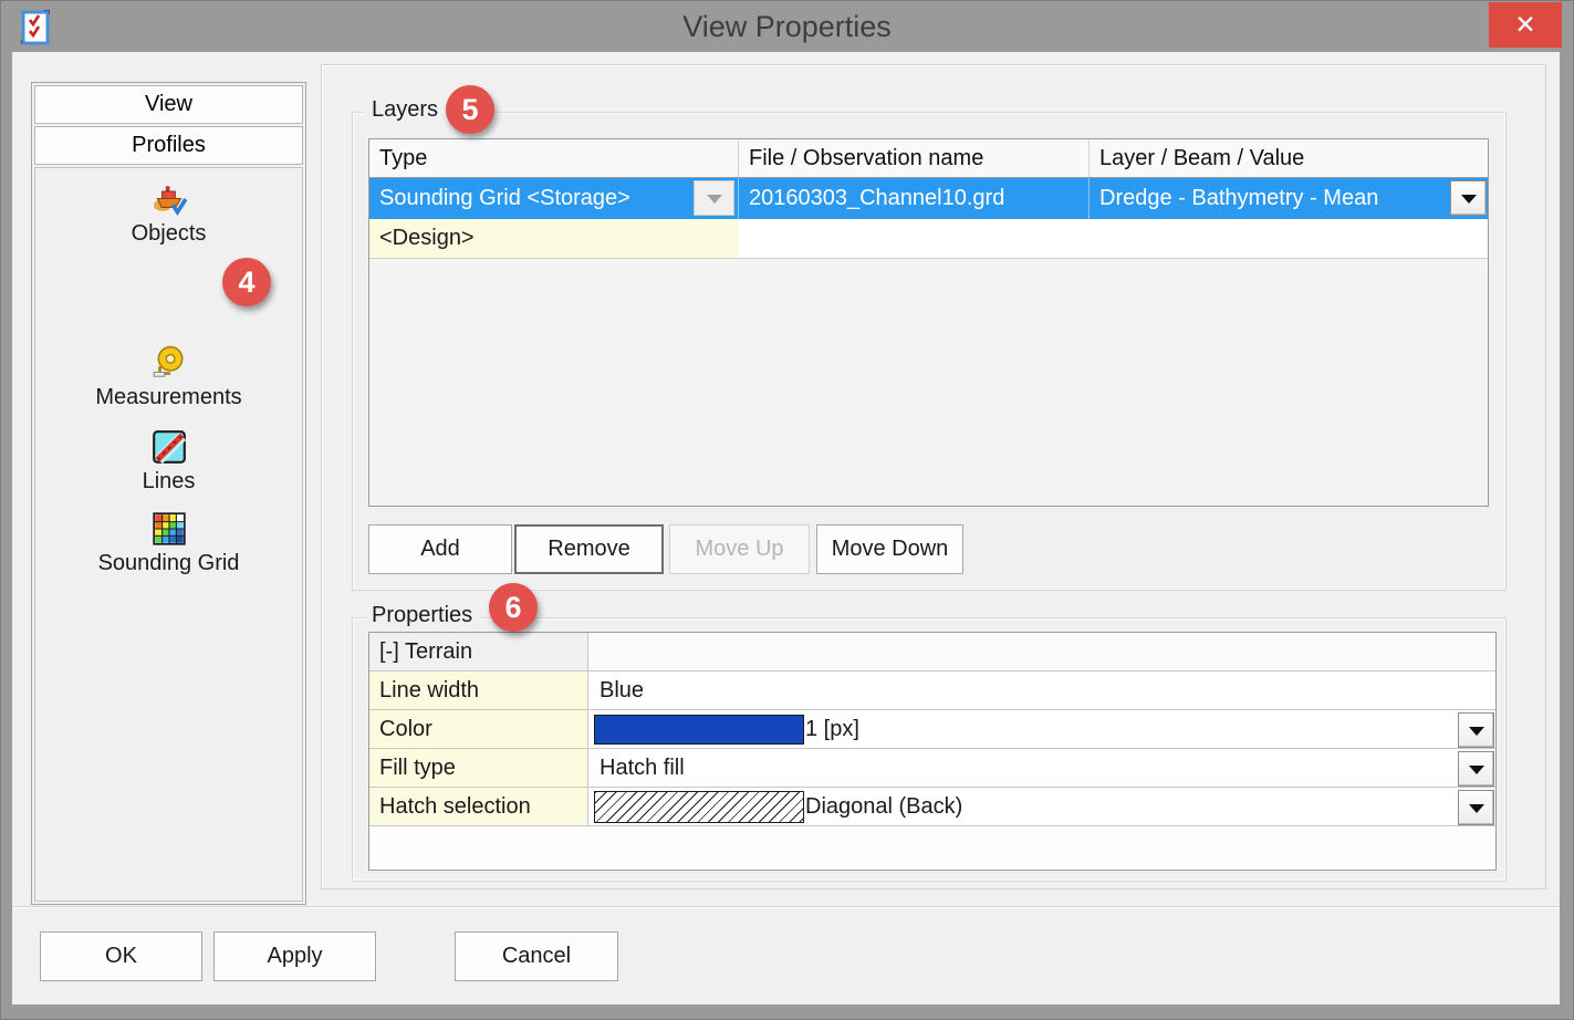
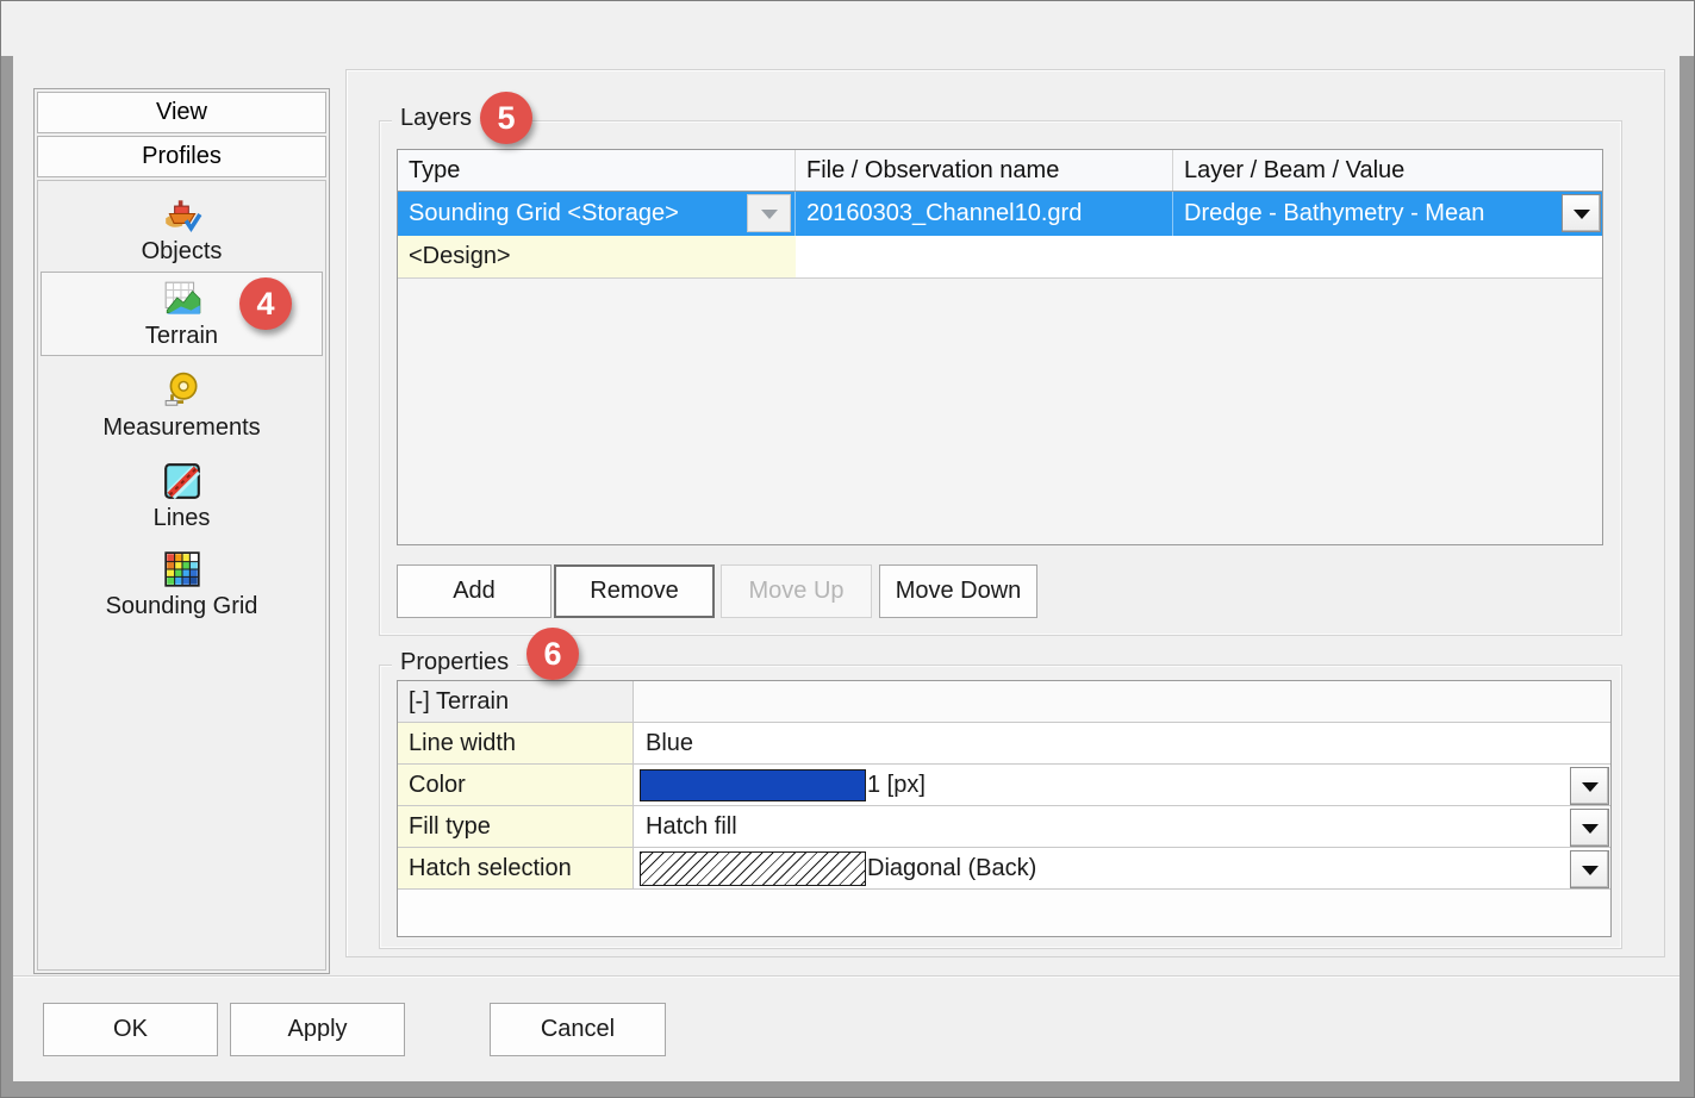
- View Properties
- ✕
  View
  Profiles
  Objects
+ Terrain
  Measurements
  Lines
  Sounding Grid
  Layers
  Type
  File / Observation name
  Layer / Beam / Value
  Sounding Grid <Storage>
  20160303_Channel10.grd
  Dredge - Bathymetry - Mean
  <Design>
  Add
  Remove
  Move Up
  Move Down
  Properties
  [-] Terrain
  Line width
  Blue
  Color
  1 [px]
  Fill type
  Hatch fill
  Hatch selection
  Diagonal (Back)
  4
  5
  6
  OK
  Apply
  Cancel
